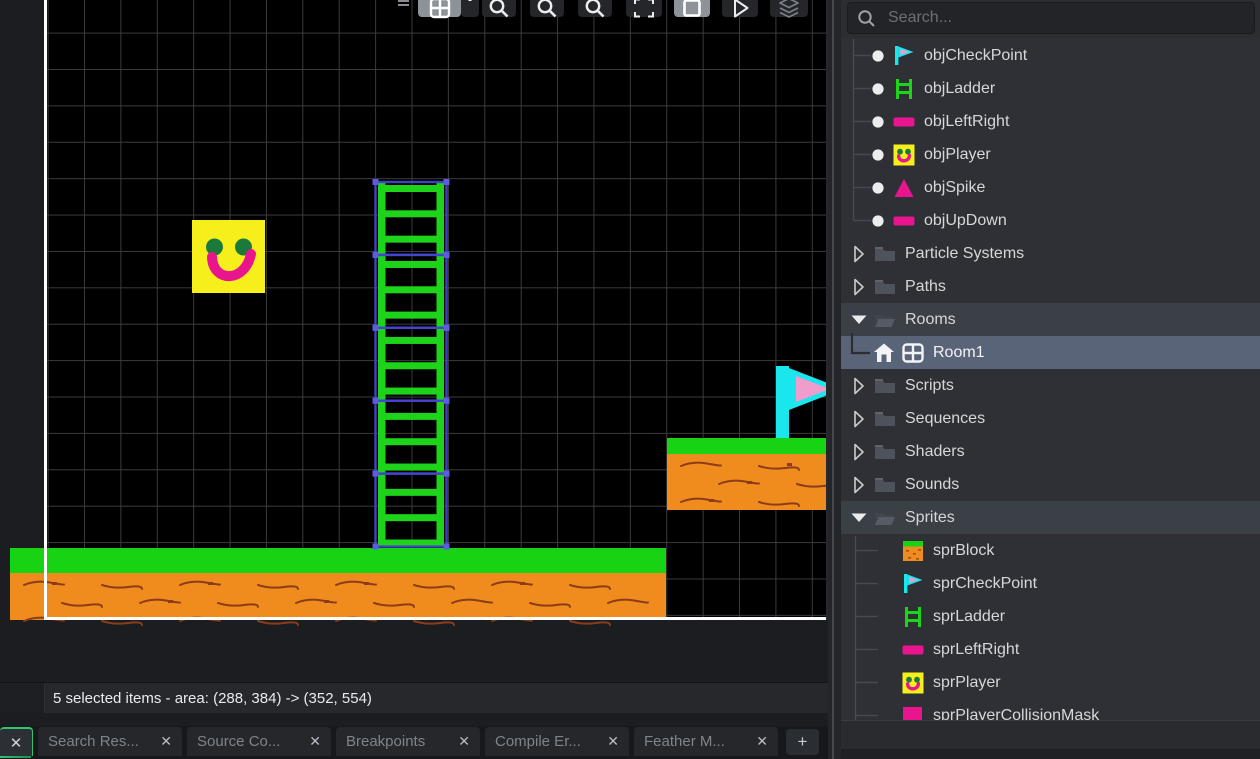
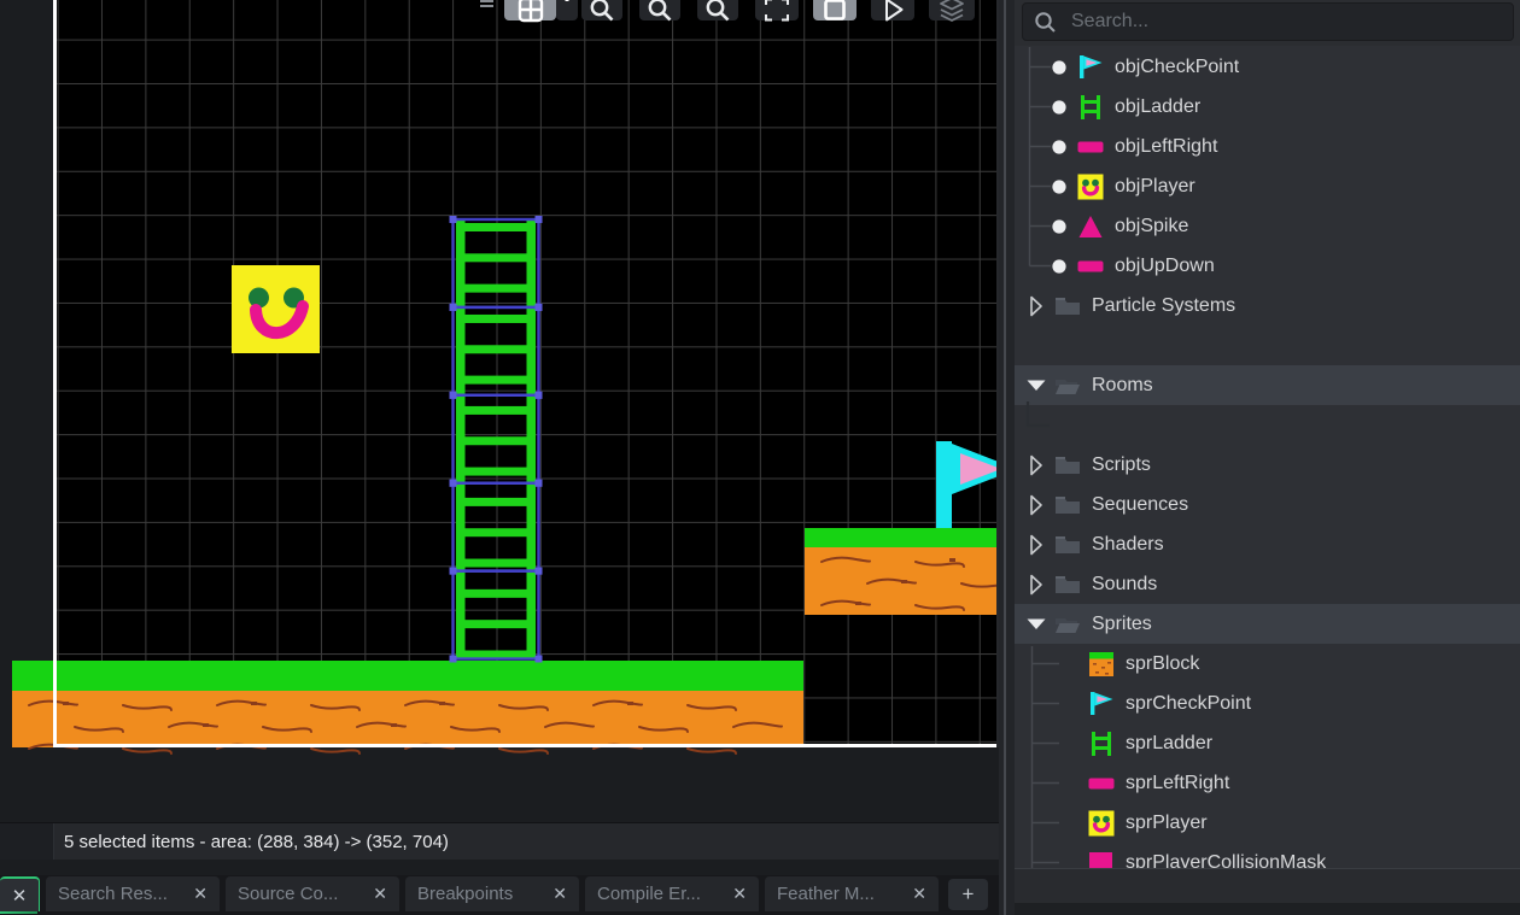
- 5 selected items - area: (288, 384) -> (352, 554)
+ 5 selected items - area: (288, 384) -> (352, 704)
  ✕
  Search Res...
  ✕
  Source Co...
  ✕
  Breakpoints
  ✕
  Compile Er...
  ✕
  Feather M...
  ✕
  +
  Search...
  objCheckPoint
  objLadder
  objLeftRight
  objPlayer
  objSpike
  objUpDown
  Particle Systems
- Paths
  Rooms
- Room1
  Scripts
  Sequences
  Shaders
  Sounds
  Sprites
  sprBlock
  sprCheckPoint
  sprLadder
  sprLeftRight
  sprPlayer
  sprPlayerCollisionMask
